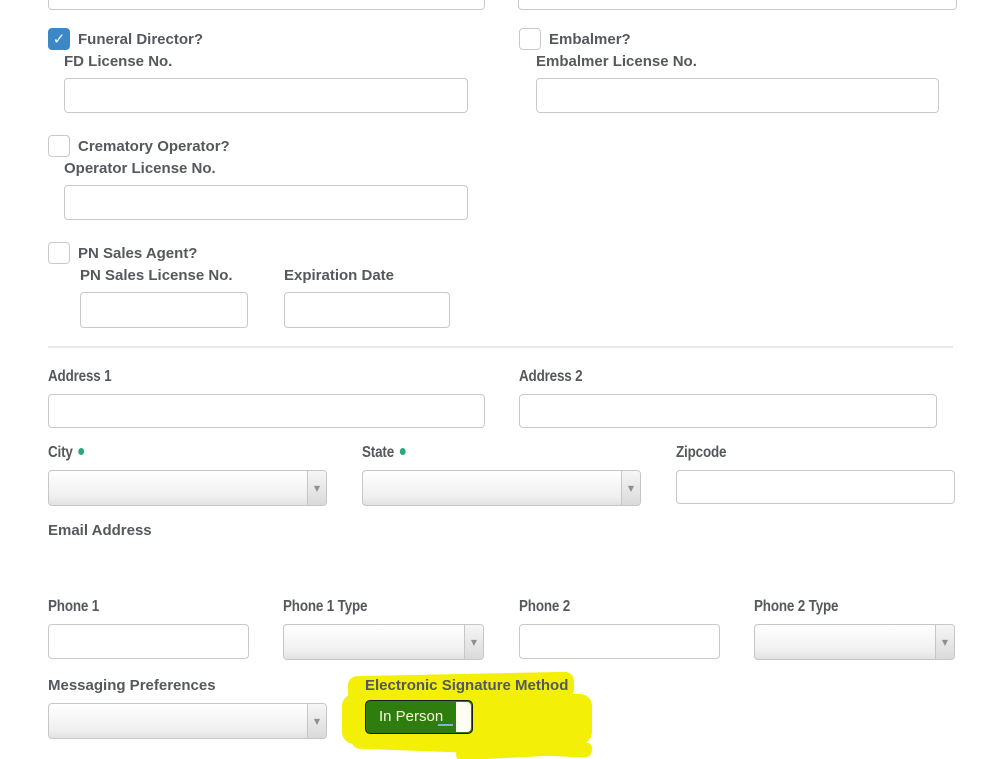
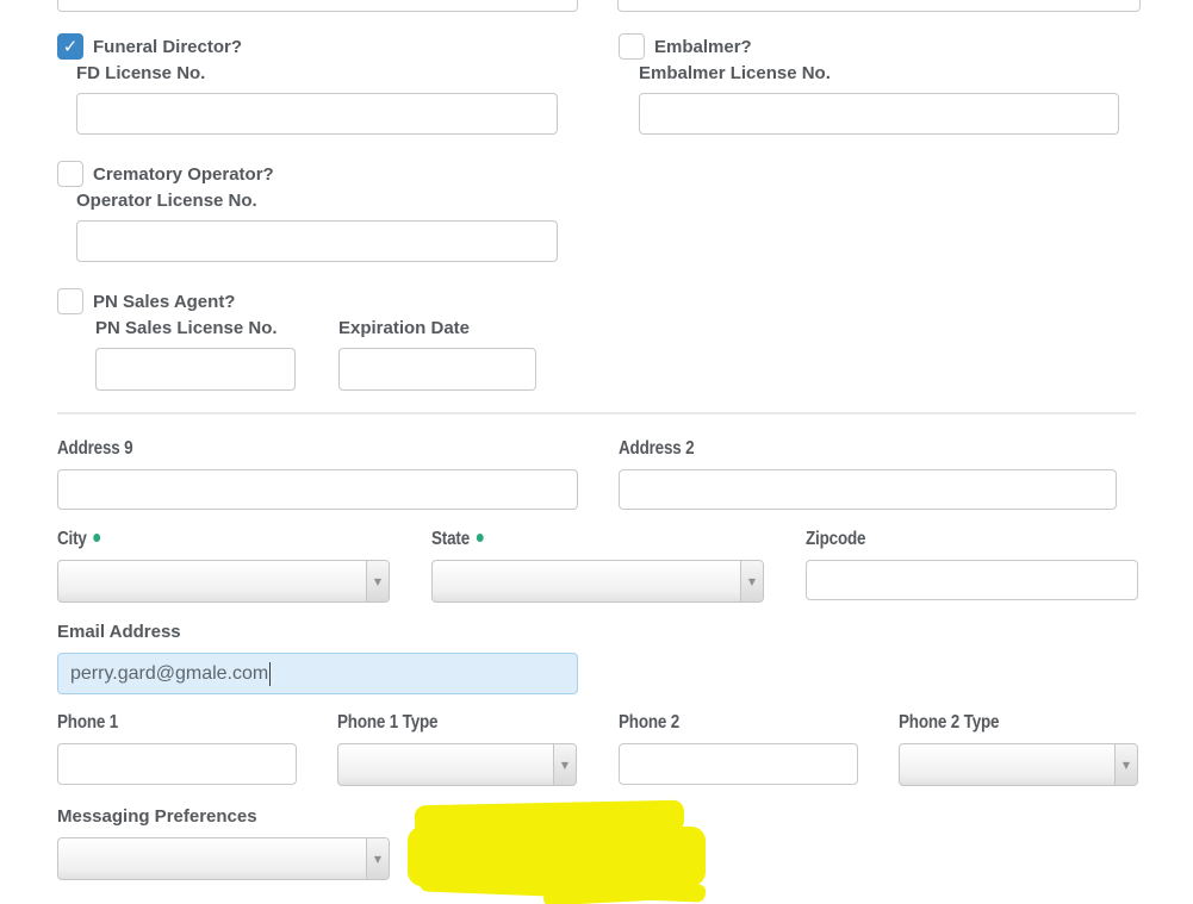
  ✓
  Funeral Director?
  FD License No.
  Embalmer?
  Embalmer License No.
  Crematory Operator?
  Operator License No.
  PN Sales Agent?
  PN Sales License No.
  Expiration Date
- Address 1
+ Address 9
  Address 2
  City
  ▼
  State
  ▼
  Zipcode
  Email Address
+ perry.gard@gmale.com
  Phone 1
  Phone 1 Type
  ▼
  Phone 2
  Phone 2 Type
  ▼
  Messaging Preferences
  ▼
- Electronic Signature Method
- In Person
